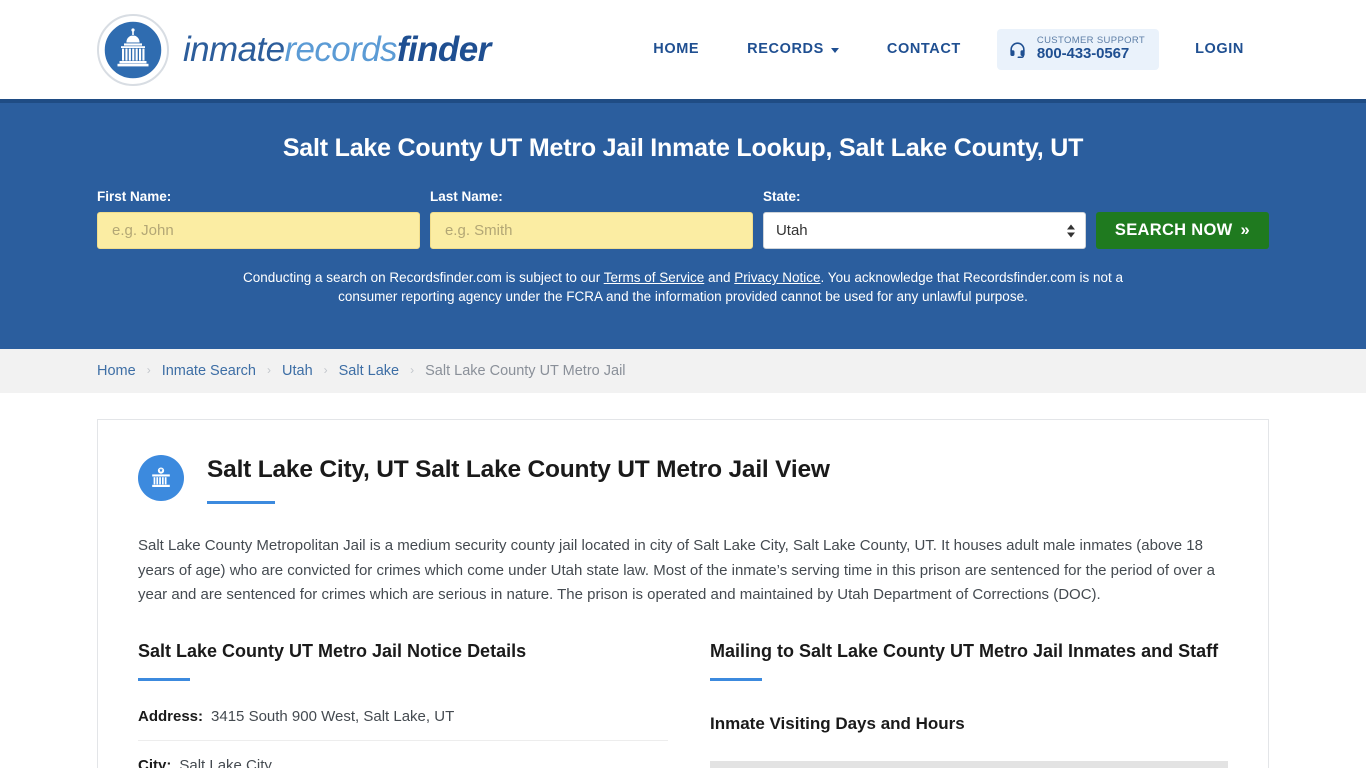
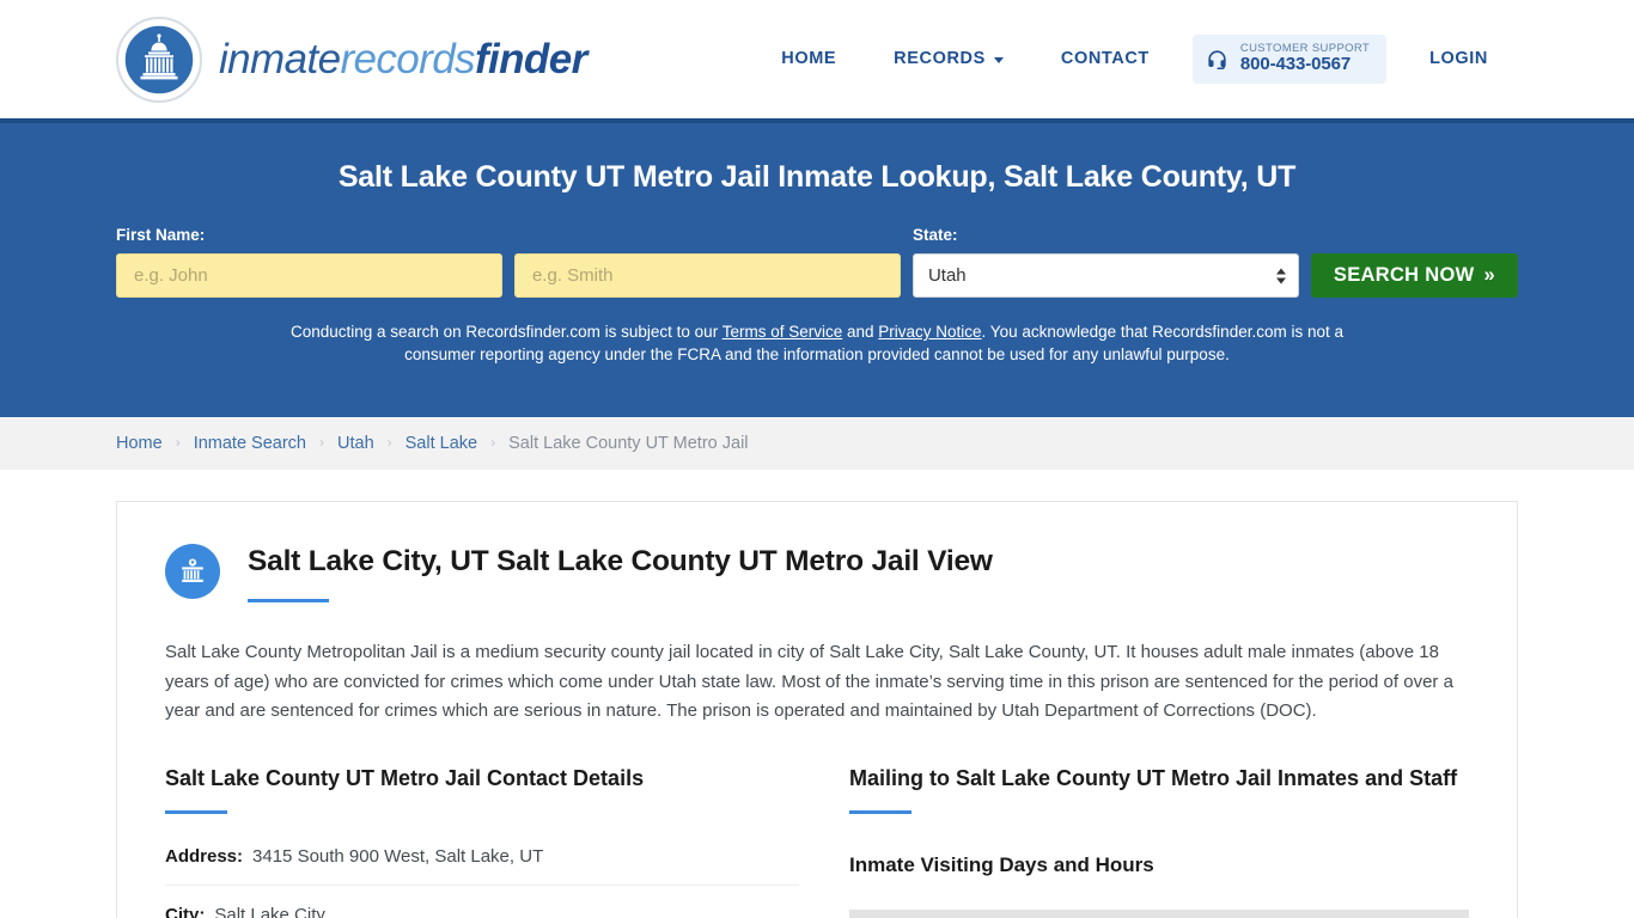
  inmaterecordsfinder
  HOME
  RECORDS
  CONTACT
  CUSTOMER SUPPORT
  800-433-0567
  LOGIN
  Salt Lake County UT Metro Jail Inmate Lookup, Salt Lake County, UT
  First Name:
  e.g. John
- Last Name:
  e.g. Smith
  State:
  Utah
  SEARCH NOW
  »
  Conducting a search on Recordsfinder.com is subject to our Terms of Service and Privacy Notice. You acknowledge that Recordsfinder.com is not a consumer reporting agency under the FCRA and the information provided cannot be used for any unlawful purpose.
  Home
  ›
  Inmate Search
  ›
  Utah
  ›
  Salt Lake
  ›
  Salt Lake County UT Metro Jail
  Salt Lake City, UT Salt Lake County UT Metro Jail View
  Salt Lake County Metropolitan Jail is a medium security county jail located in city of Salt Lake City, Salt Lake County, UT. It houses adult male inmates (above 18 years of age) who are convicted for crimes which come under Utah state law. Most of the inmate’s serving time in this prison are sentenced for the period of over a year and are sentenced for crimes which are serious in nature. The prison is operated and maintained by Utah Department of Corrections (DOC).
- Salt Lake County UT Metro Jail Notice Details
+ Salt Lake County UT Metro Jail Contact Details
  Address:
  3415 South 900 West, Salt Lake, UT
  City:
  Salt Lake City
  Mailing to Salt Lake County UT Metro Jail Inmates and Staff
  Inmate Visiting Days and Hours
